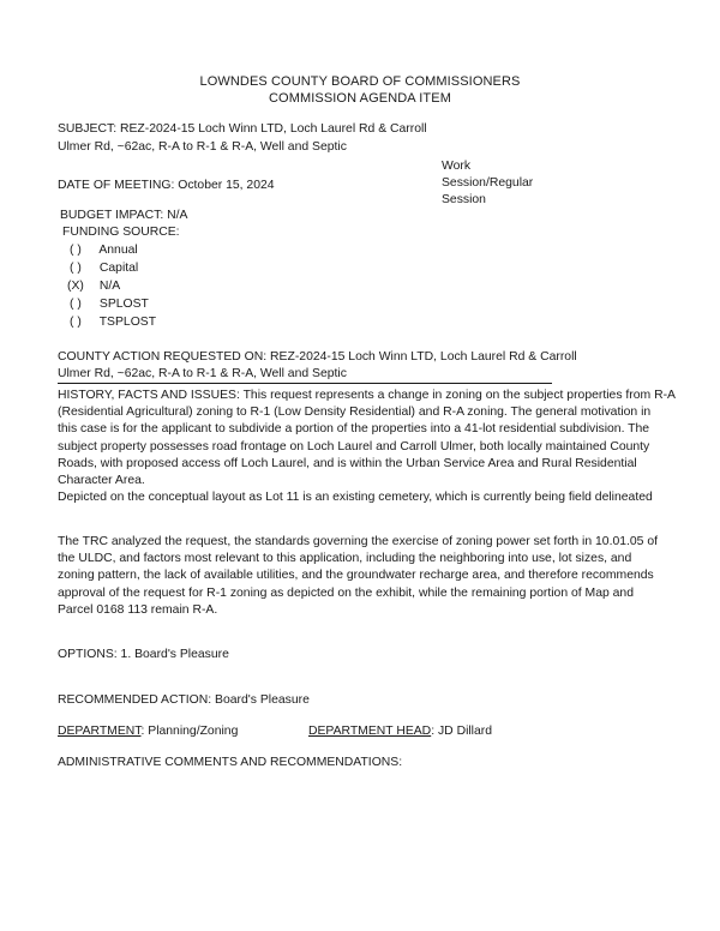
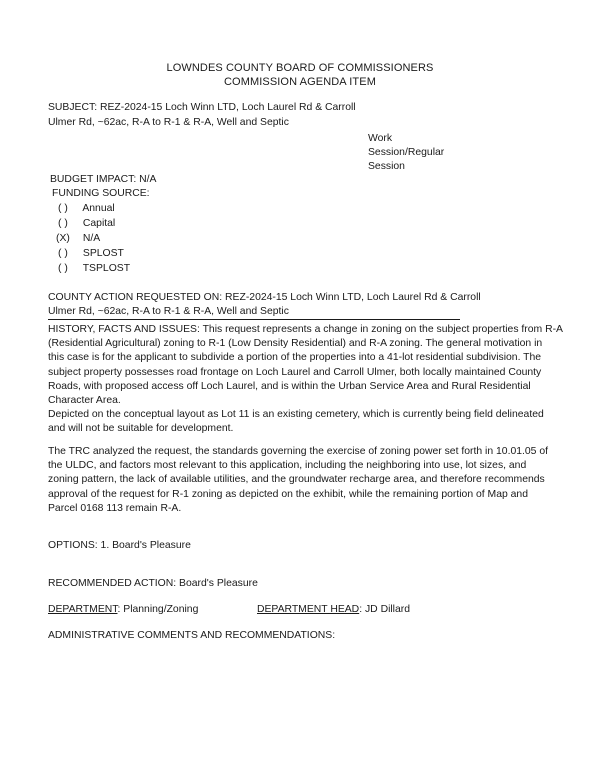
  LOWNDES COUNTY BOARD OF COMMISSIONERS
  COMMISSION AGENDA ITEM
  SUBJECT: REZ-2024-15 Loch Winn LTD, Loch Laurel Rd & Carroll
  Ulmer Rd, ~62ac, R-A to R-1 & R-A, Well and Septic
- DATE OF MEETING: October 15, 2024
  Work
  Session/Regular
  Session
  BUDGET IMPACT: N/A
  FUNDING SOURCE:
  ( ) Annual
  ( ) Capital
  (X) N/A
  ( ) SPLOST
  ( ) TSPLOST
  COUNTY ACTION REQUESTED ON: REZ-2024-15 Loch Winn LTD, Loch Laurel Rd & Carroll
  Ulmer Rd, ~62ac, R-A to R-1 & R-A, Well and Septic
  HISTORY, FACTS AND ISSUES: This request represents a change in zoning on the subject properties from R-A
  (Residential Agricultural) zoning to R-1 (Low Density Residential) and R-A zoning. The general motivation in
  this case is for the applicant to subdivide a portion of the properties into a 41-lot residential subdivision. The
  subject property possesses road frontage on Loch Laurel and Carroll Ulmer, both locally maintained County
  Roads, with proposed access off Loch Laurel, and is within the Urban Service Area and Rural Residential
  Character Area.
  Depicted on the conceptual layout as Lot 11 is an existing cemetery, which is currently being field delineated
+ and will not be suitable for development.
  The TRC analyzed the request, the standards governing the exercise of zoning power set forth in 10.01.05 of
  the ULDC, and factors most relevant to this application, including the neighboring into use, lot sizes, and
  zoning pattern, the lack of available utilities, and the groundwater recharge area, and therefore recommends
  approval of the request for R-1 zoning as depicted on the exhibit, while the remaining portion of Map and
  Parcel 0168 113 remain R-A.
  OPTIONS: 1. Board's Pleasure
  RECOMMENDED ACTION: Board's Pleasure
  DEPARTMENT: Planning/Zoning
  DEPARTMENT HEAD: JD Dillard
  ADMINISTRATIVE COMMENTS AND RECOMMENDATIONS:
